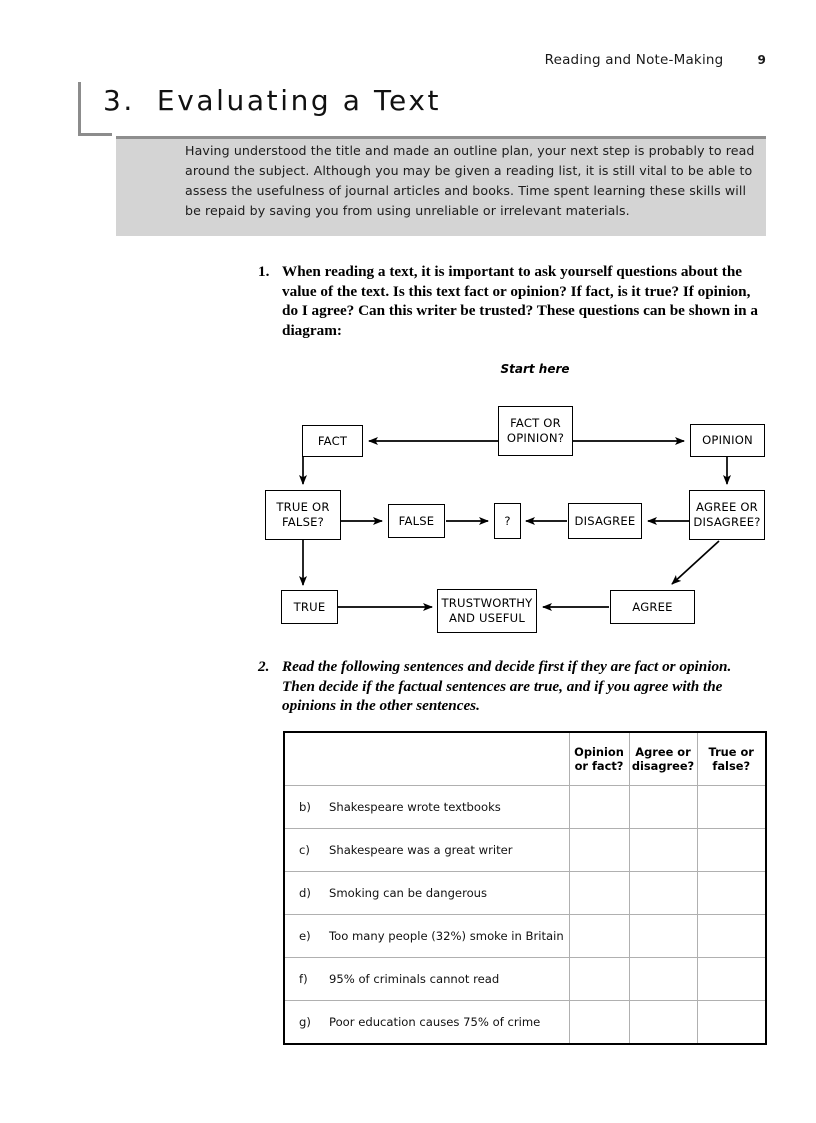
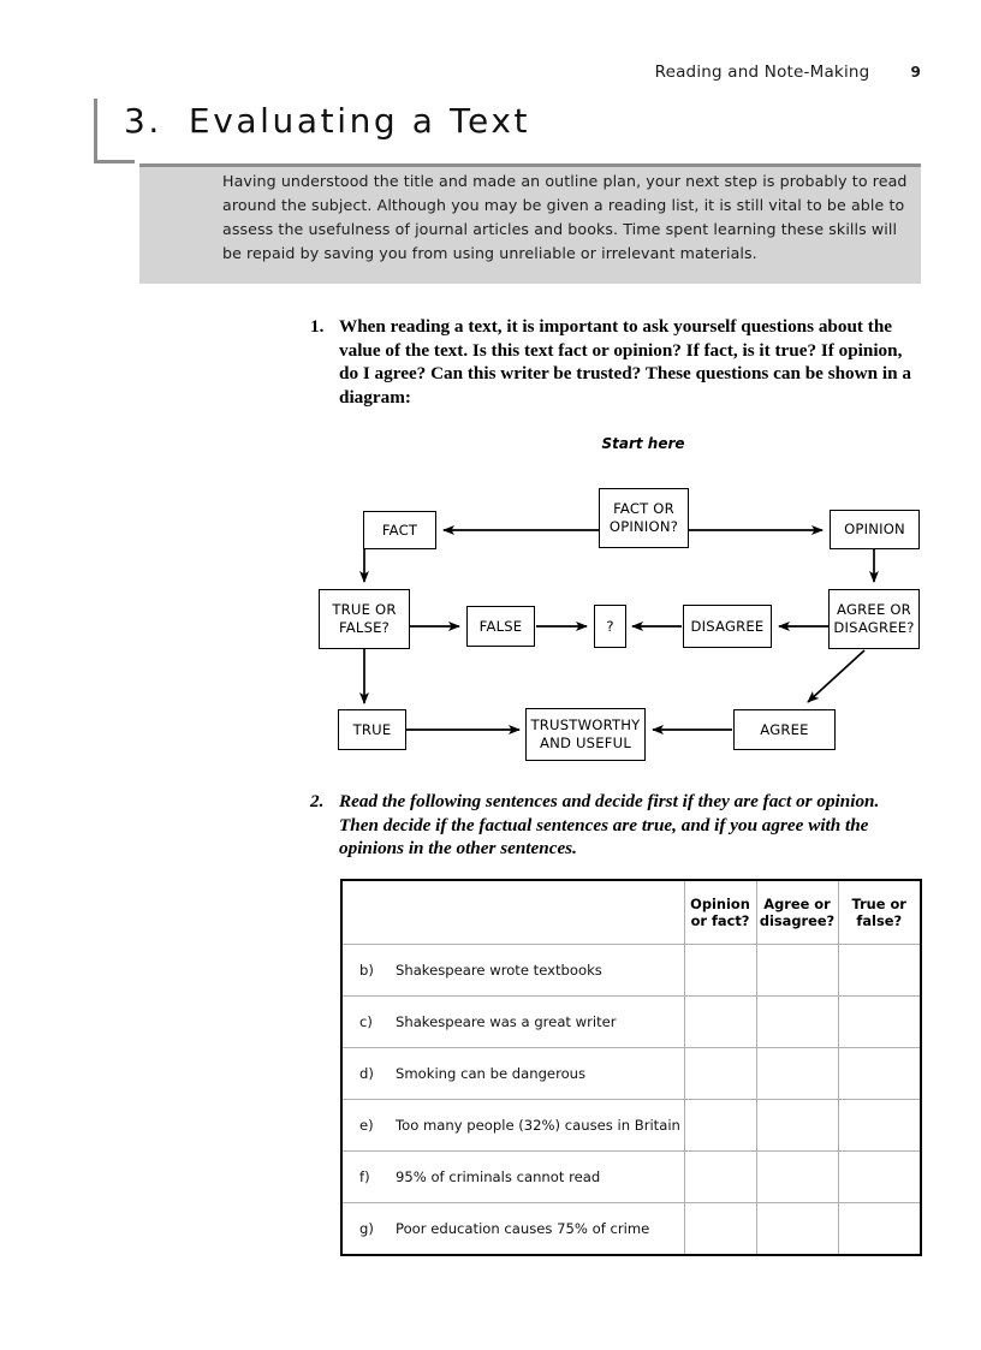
  Reading and Note-Making 9
  3. Evaluating a Text
  Having understood the title and made an outline plan, your next step is probably to read around the subject. Although you may be given a reading list, it is still vital to be able to assess the usefulness of journal articles and books. Time spent learning these skills will be repaid by saving you from using unreliable or irrelevant materials.
  1.
  When reading a text, it is important to ask yourself questions about the value of the text. Is this text fact or opinion? If fact, is it true? If opinion, do I agree? Can this writer be trusted? These questions can be shown in a diagram:
  Start here
  FACT OR
  OPINION?
  FACT
  OPINION
  TRUE OR
  FALSE?
  AGREE OR
  DISAGREE?
  FALSE
  ?
  DISAGREE
  TRUE
  TRUSTWORTHY
  AND USEFUL
  AGREE
  2.
  Read the following sentences and decide first if they are fact or opinion. Then decide if the factual sentences are true, and if you agree with the opinions in the other sentences.
  	Opinion or fact?	Agree or disagree?	True or false?
  b) Shakespeare wrote textbooks
  c) Shakespeare was a great writer
  d) Smoking can be dangerous
- e) Too many people (32%) smoke in Britain
+ e) Too many people (32%) causes in Britain
  f) 95% of criminals cannot read
  g) Poor education causes 75% of crime
